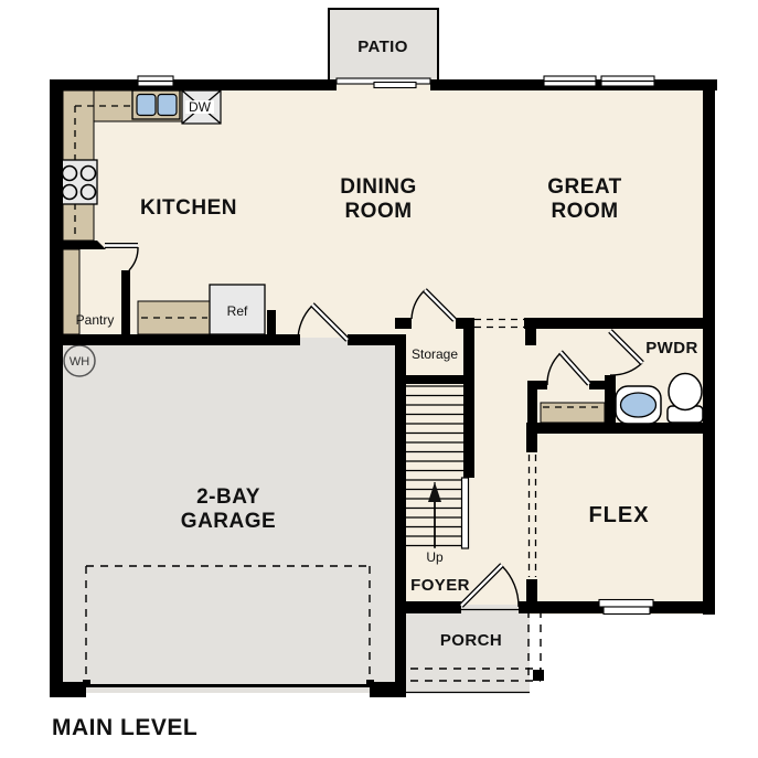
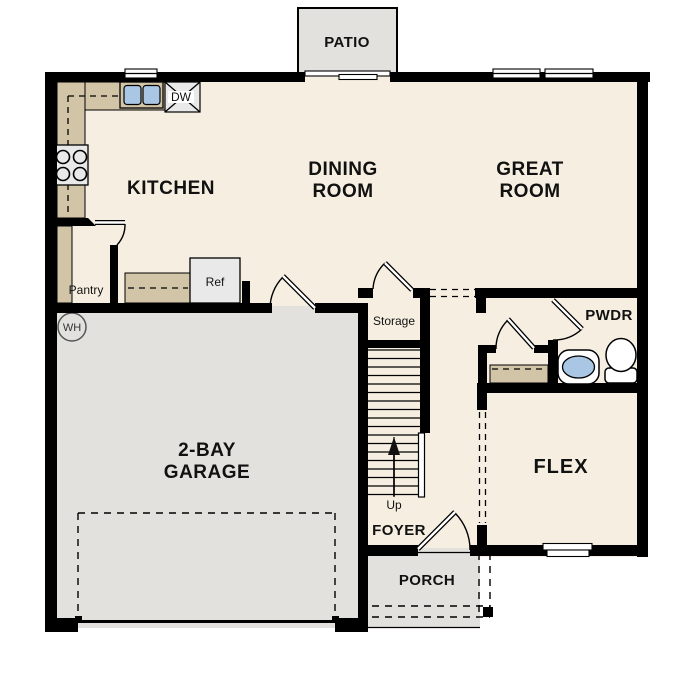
  DW
  Ref
  WH
  PATIO
  KITCHEN
  DINING
  ROOM
  GREAT
  ROOM
  Pantry
  2-BAY
  GARAGE
  Storage
  Up
  FOYER
  PORCH
  FLEX
  PWDR
- MAIN LEVEL
